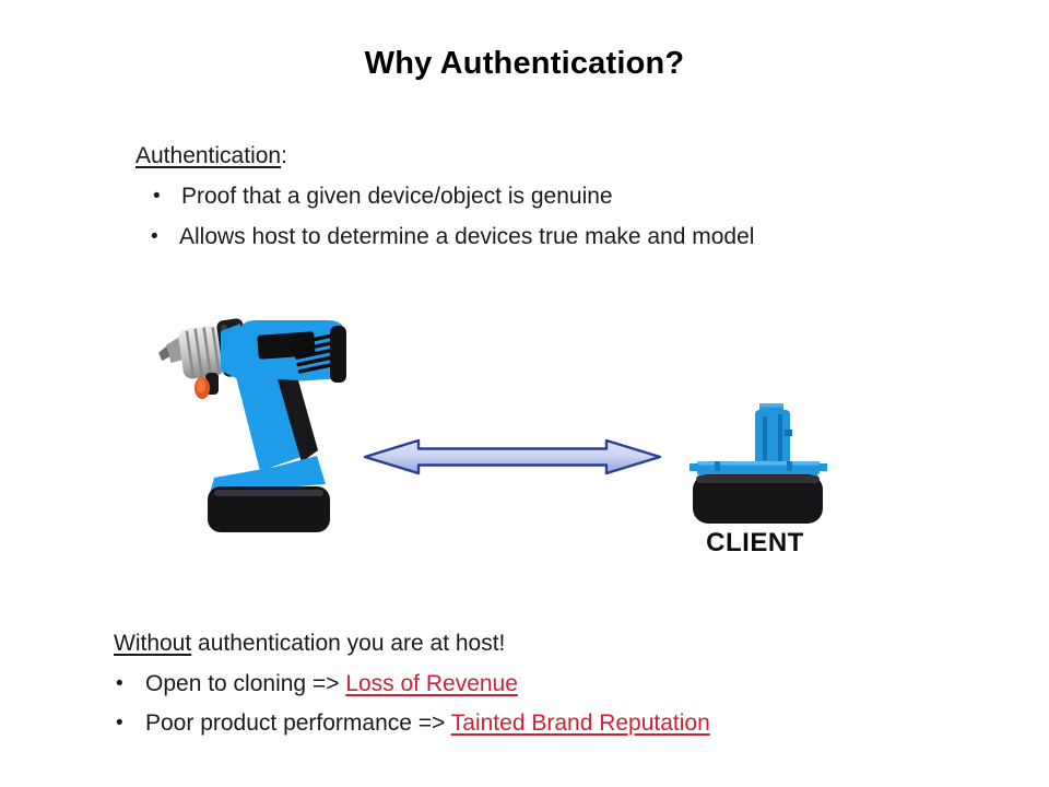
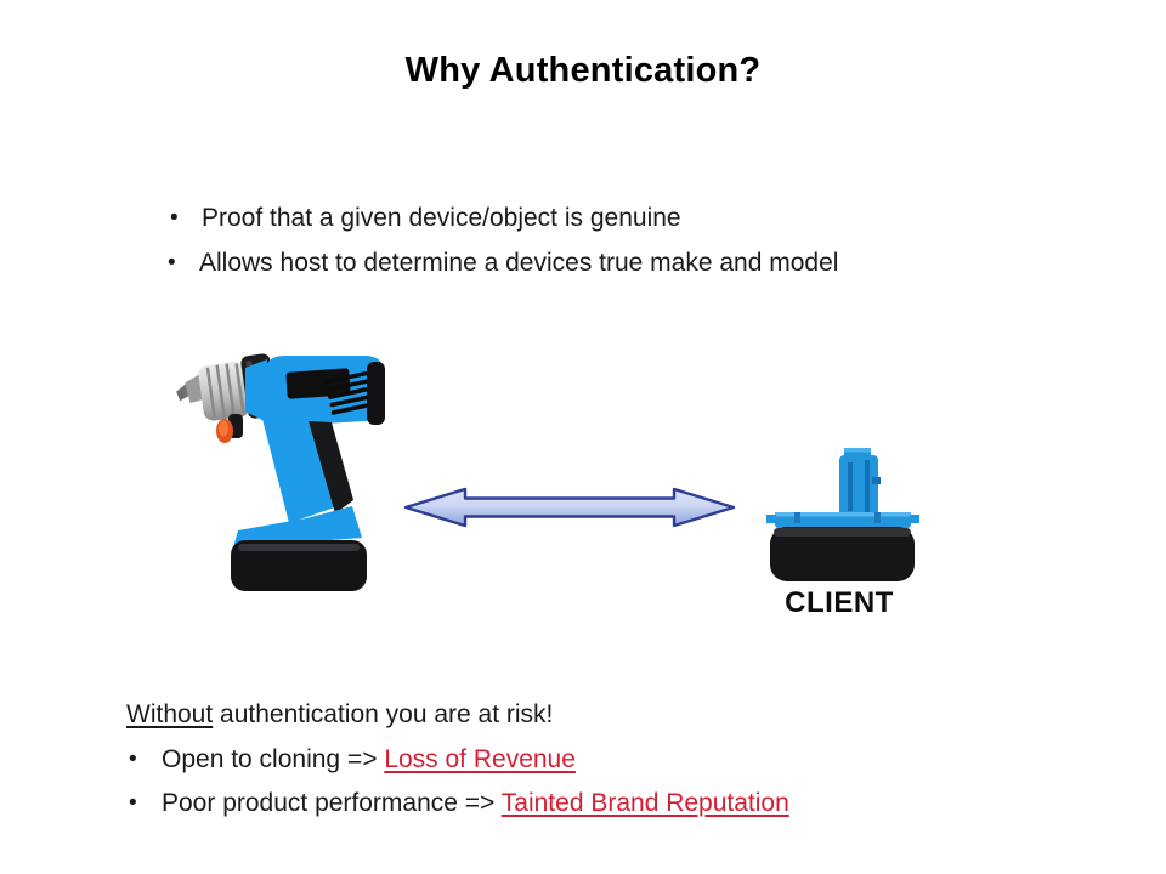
  Why Authentication?
- Authentication:
  Proof that a given device/object is genuine
  Allows host to determine a devices true make and model
  CLIENT
- Without authentication you are at host!
+ Without authentication you are at risk!
  Open to cloning => Loss of Revenue
  Poor product performance => Tainted Brand Reputation
